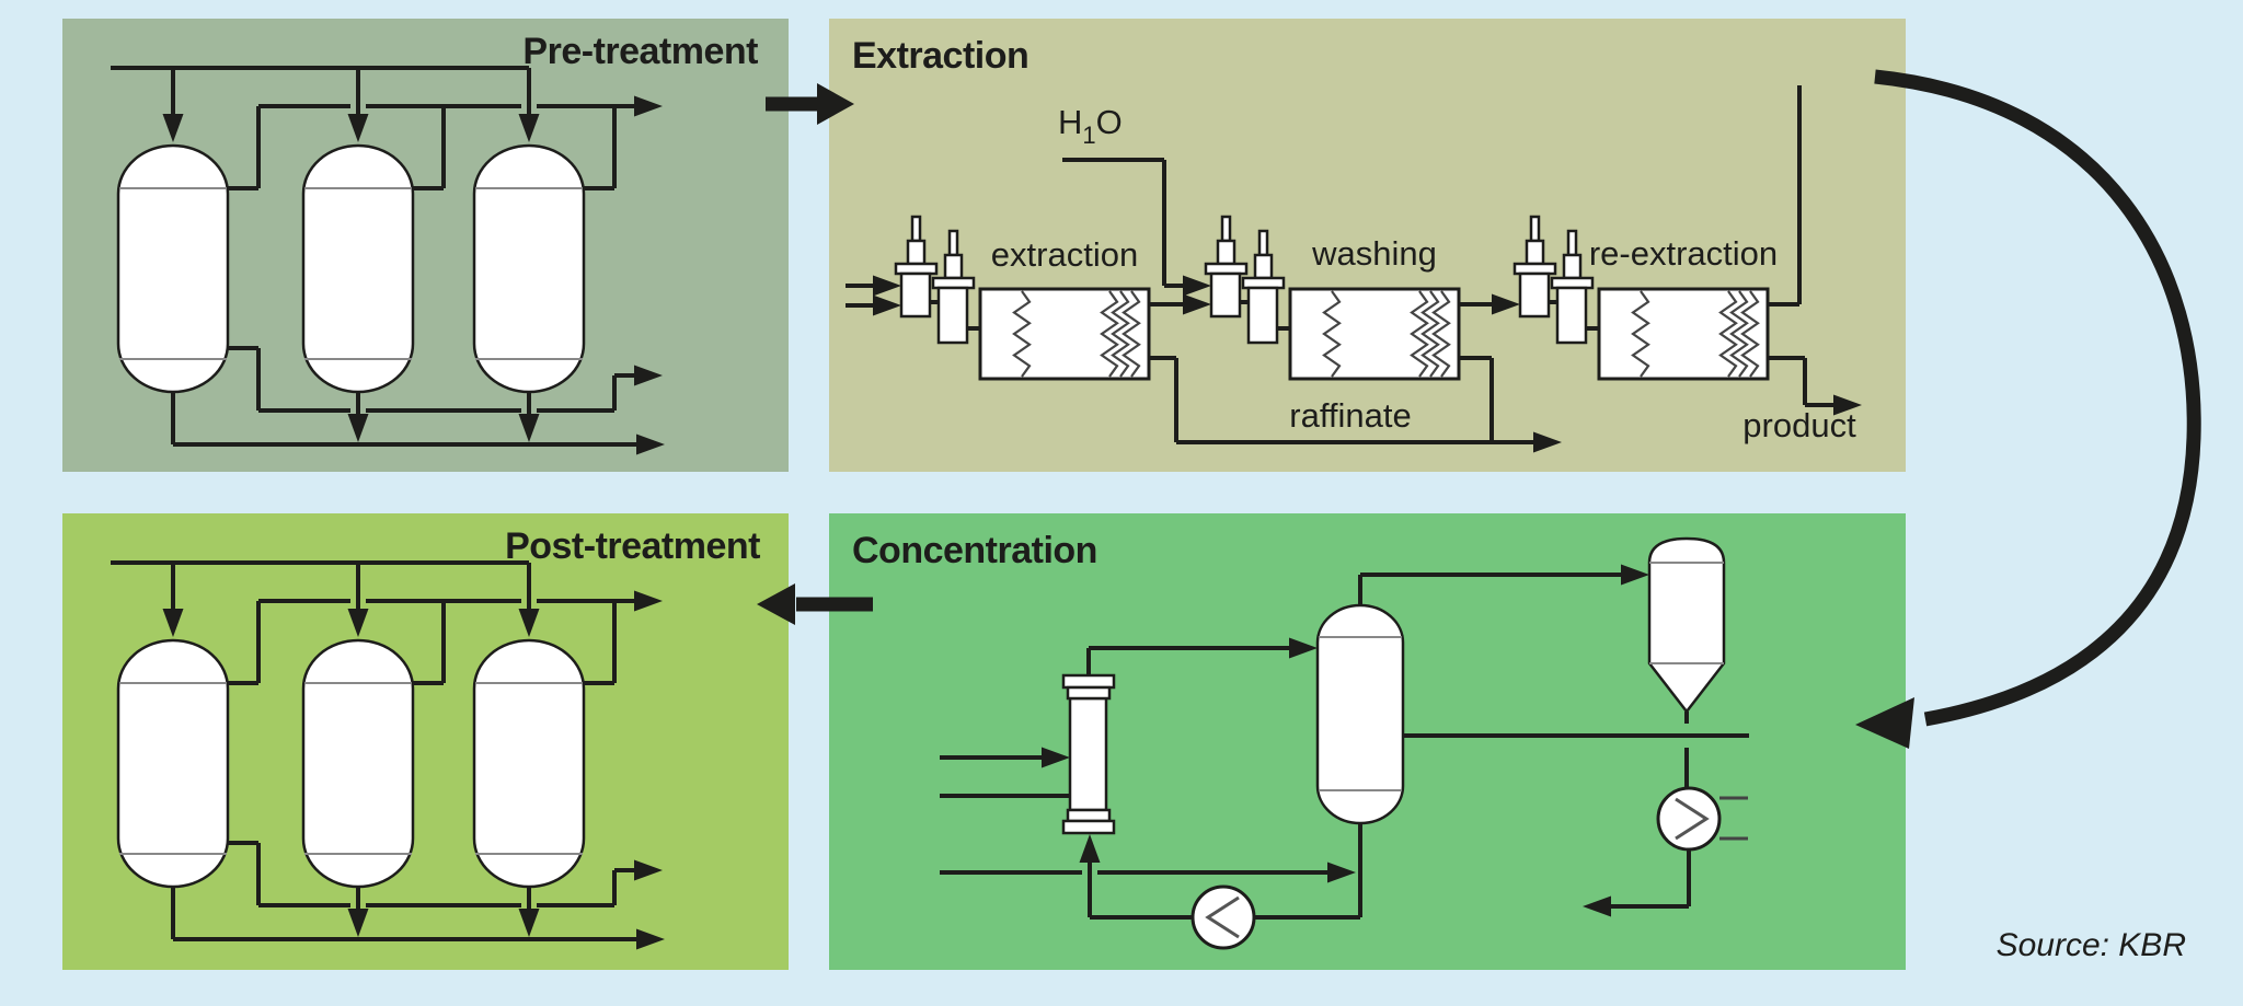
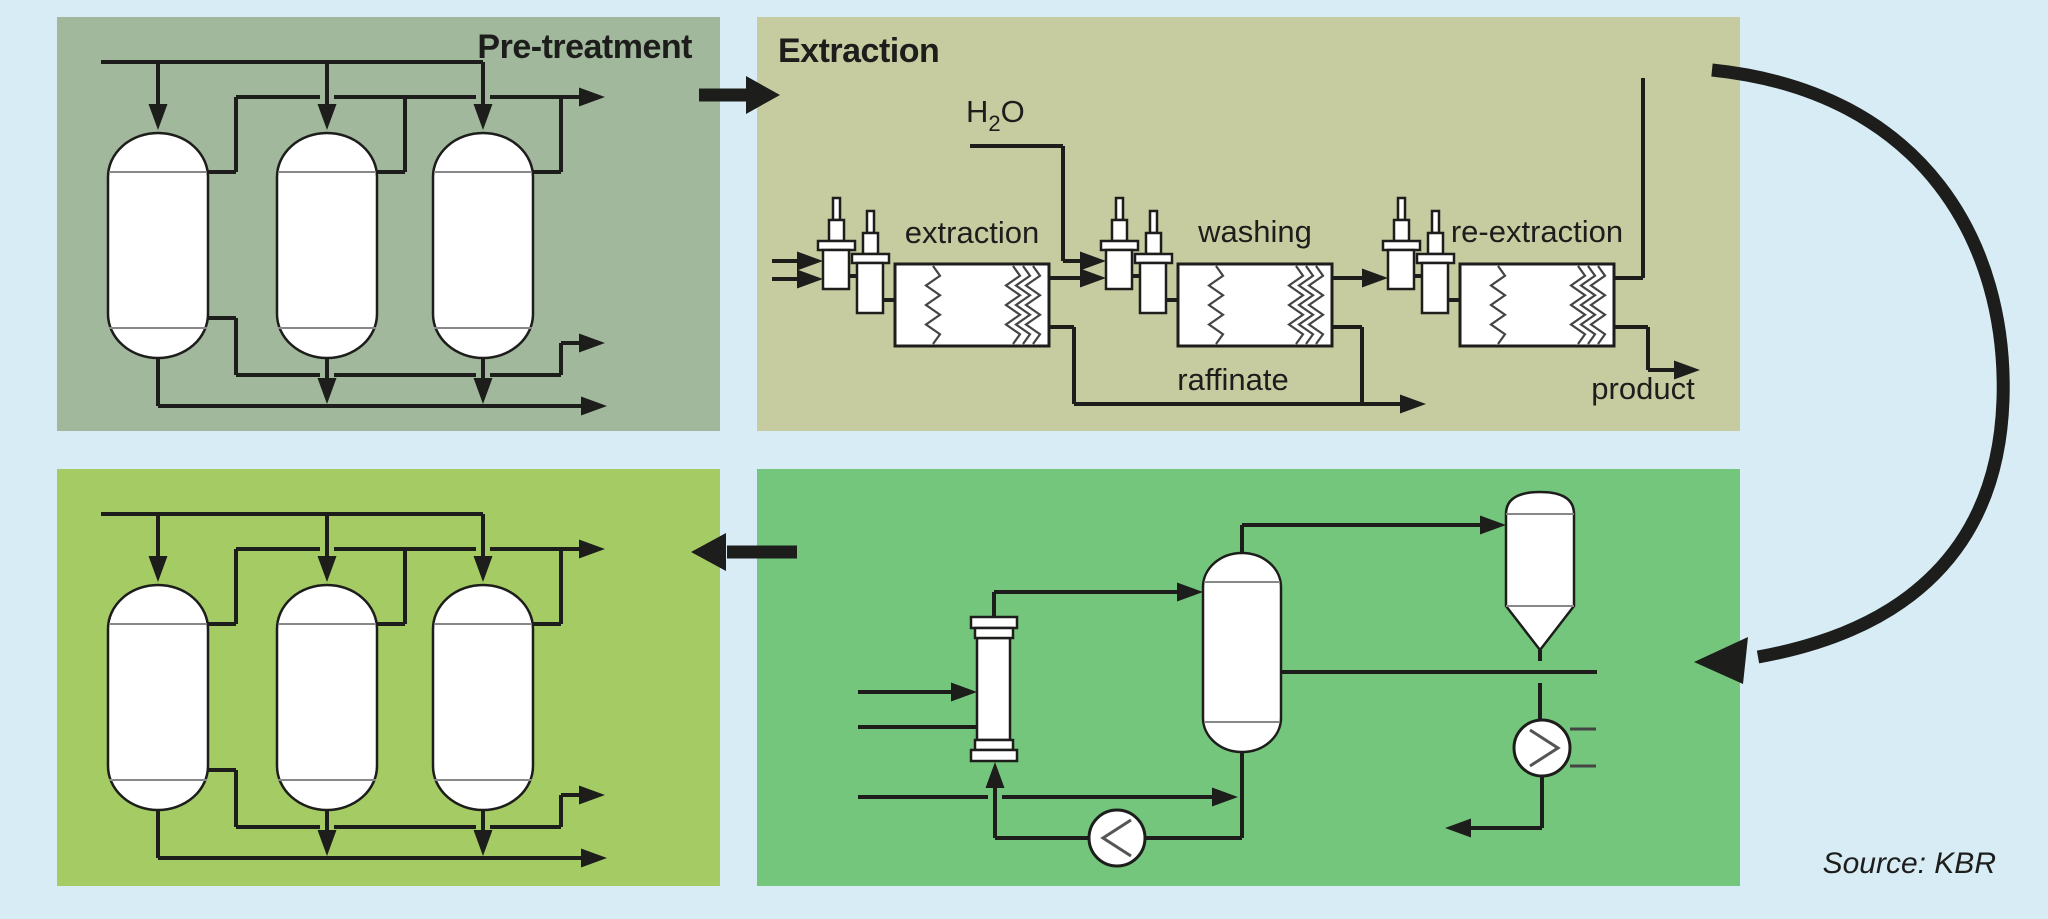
  Pre-treatment
  Extraction
- Post-treatment
- Concentration
- H1O
+ H2O
  extraction
  washing
  re-extraction
  raffinate
  product
  Source: KBR
